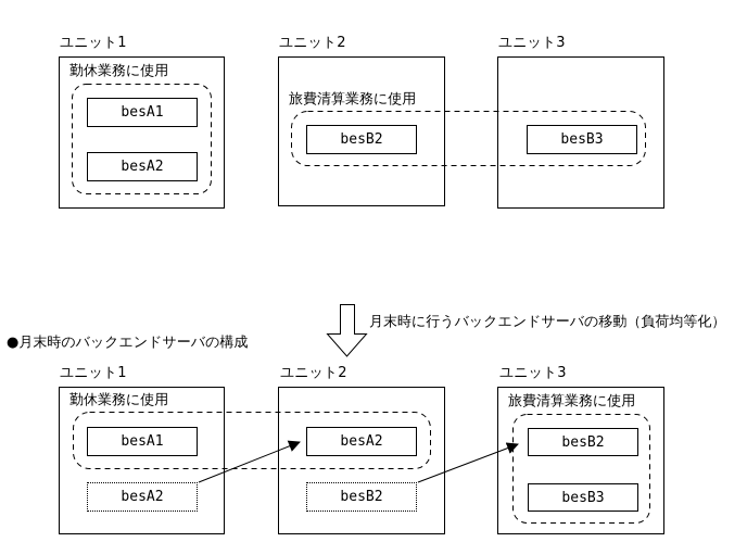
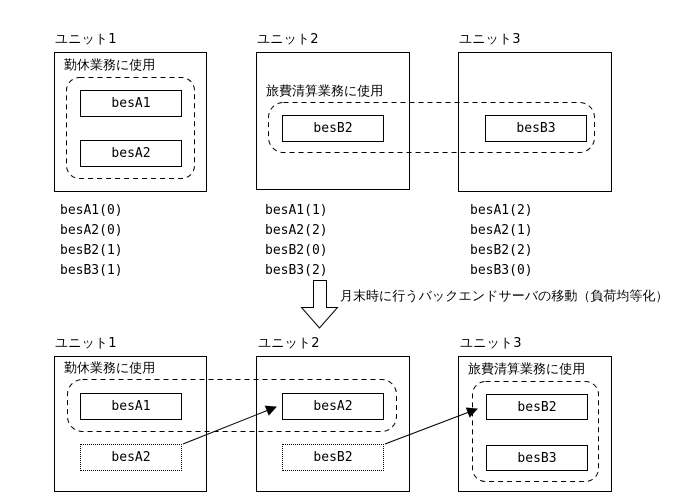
  ユニット1
  勤休業務に使用
  besA1
  besA2
  ユニット2
  旅費清算業務に使用
  besB2
  ユニット3
  besB3
+ besA1(0)
+ besA2(0)
+ besB2(1)
+ besB3(1)
+ besA1(1)
+ besA2(2)
+ besB2(0)
+ besB3(2)
+ besA1(2)
+ besA2(1)
+ besB2(2)
+ besB3(0)
  月末時に行うバックエンドサーバの移動（負荷均等化）
- ●月末時のバックエンドサーバの構成
  ユニット1
  勤休業務に使用
  besA1
  besA2
  ユニット2
  besA2
  besB2
  ユニット3
  旅費清算業務に使用
  besB2
  besB3
